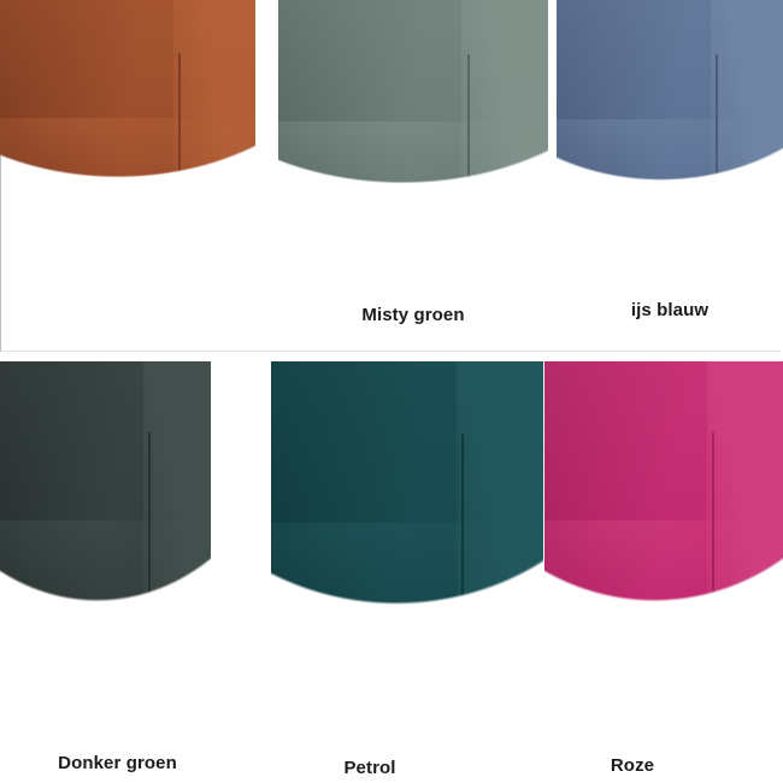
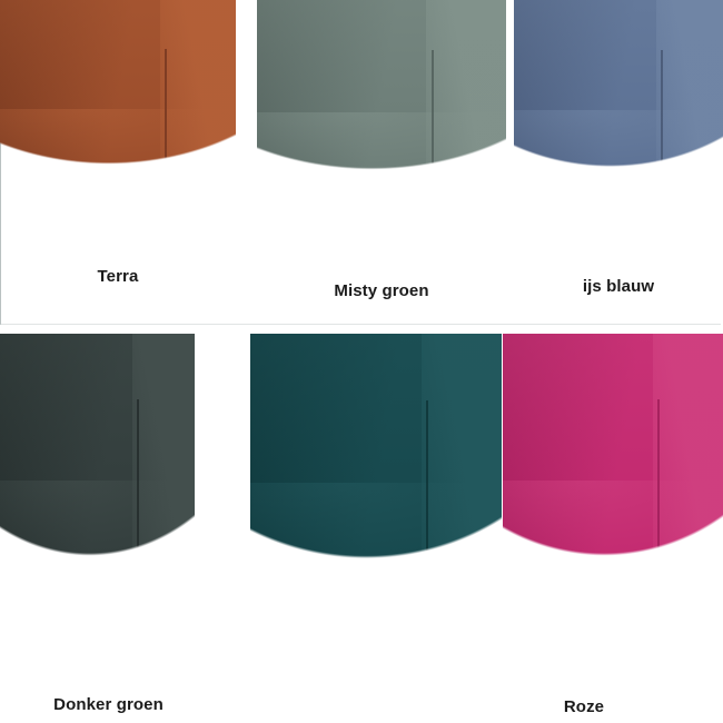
+ Terra
  Misty groen
  ijs blauw
  Donker groen
- Petrol
  Roze
